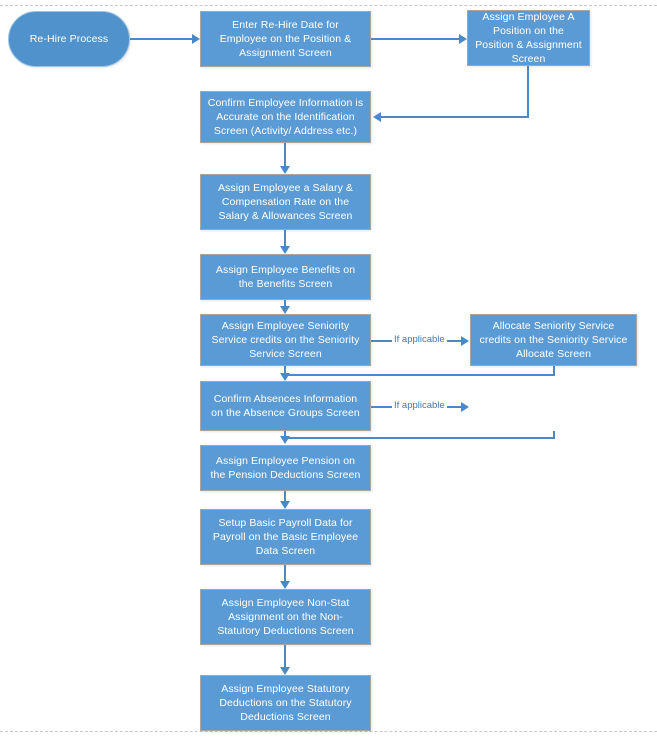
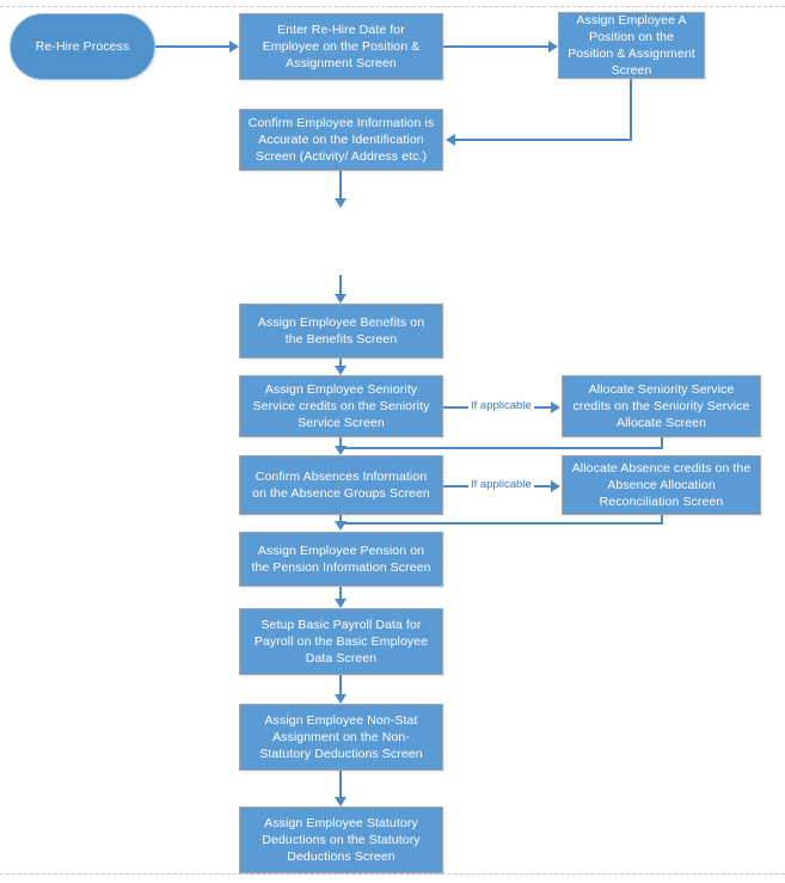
  Re-Hire Process
  Enter Re-Hire Date for Employee on the Position & Assignment Screen
  Assign Employee A Position on the Position & Assignment Screen
  Confirm Employee Information is Accurate on the Identification Screen (Activity/ Address etc.)
- Assign Employee a Salary & Compensation Rate on the Salary & Allowances Screen
  Assign Employee Benefits on the Benefits Screen
  Assign Employee Seniority Service credits on the Seniority Service Screen
  Allocate Seniority Service credits on the Seniority Service Allocate Screen
  Confirm Absences Information on the Absence Groups Screen
+ Allocate Absence credits on the Absence Allocation Reconciliation Screen
- Assign Employee Pension on the Pension Deductions Screen
+ Assign Employee Pension on the Pension Information Screen
  Setup Basic Payroll Data for Payroll on the Basic Employee Data Screen
  Assign Employee Non-Stat Assignment on the Non-Statutory Deductions Screen
  Assign Employee Statutory Deductions on the Statutory Deductions Screen
  If applicable
  If applicable
